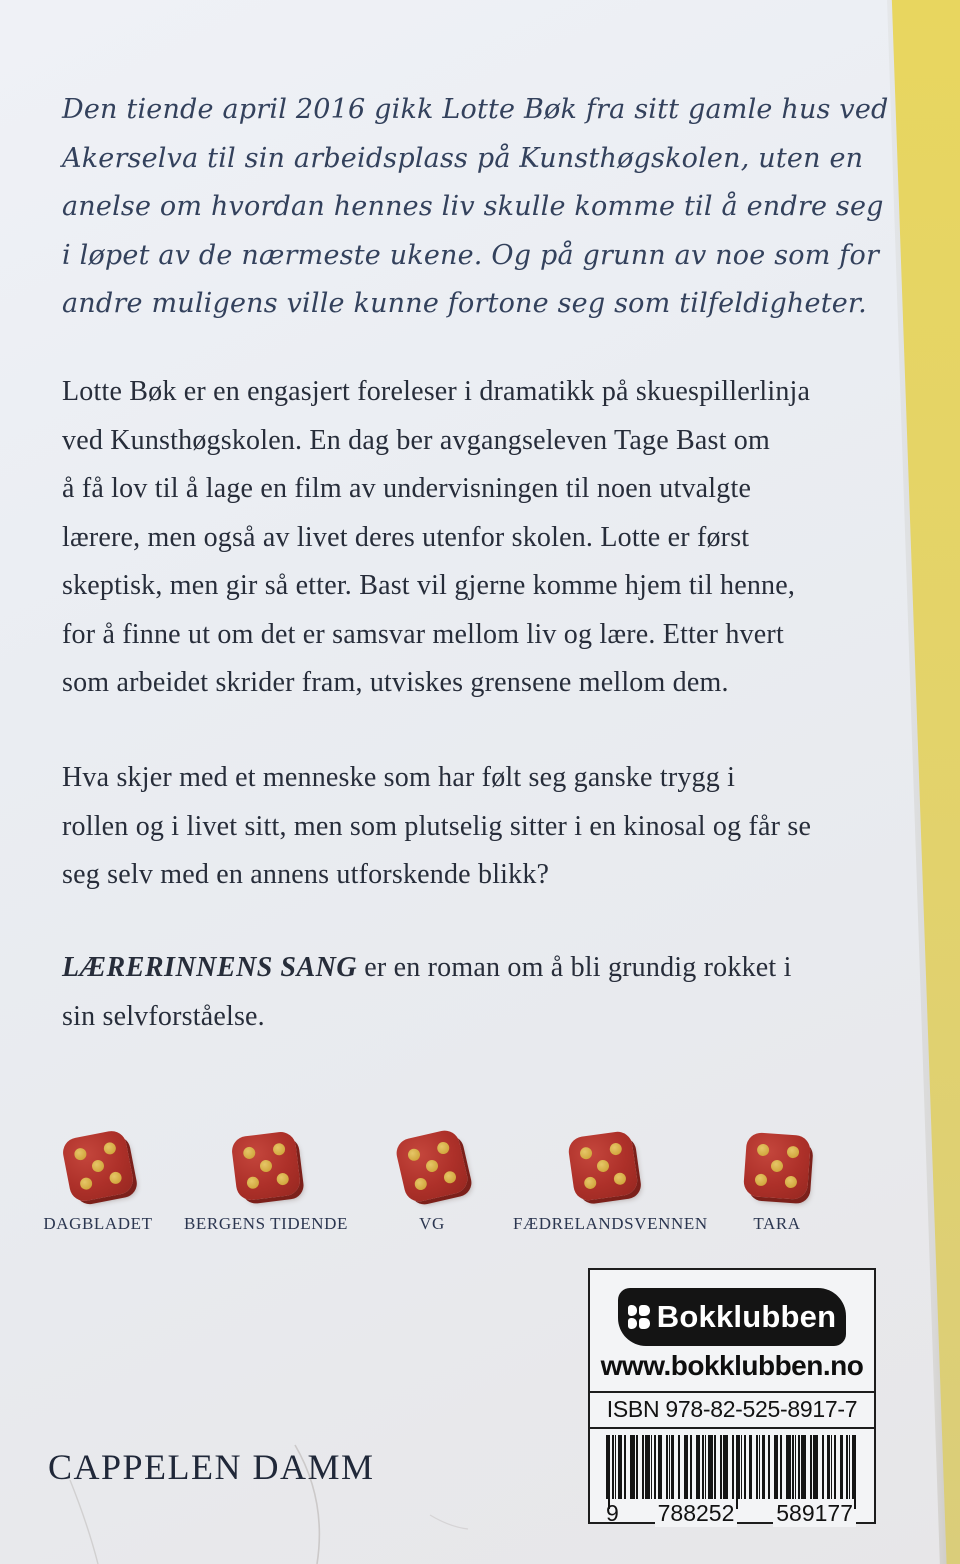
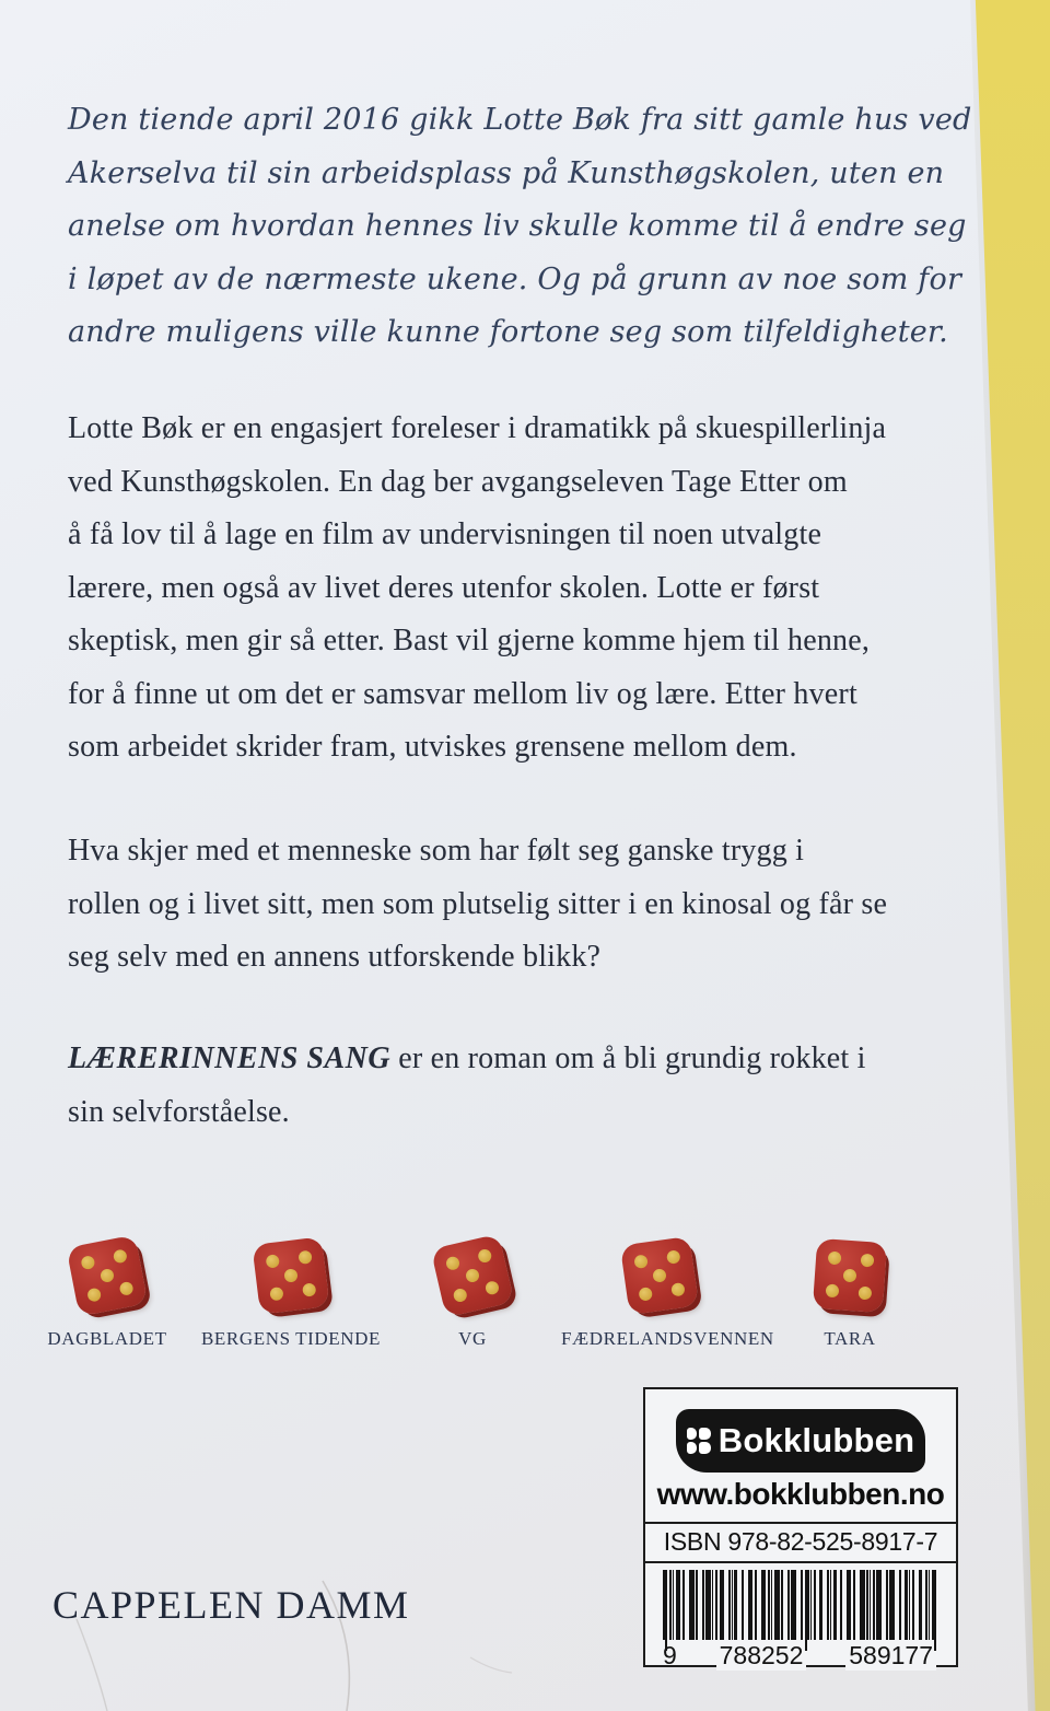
  Den tiende april 2016 gikk Lotte Bøk fra sitt gamle hus v
  Akerselva til sin arbeidsplass på Kunsthøgskolen, uten e
  anelse om hvordan hennes liv skulle komme til å endre s
  i løpet av de nærmeste ukene. Og på grunn av noe som f
  andre muligens ville kunne fortone seg som tilfeldighete
  Lotte Bøk er en engasjert foreleser i dramatikk på skuespillerlinja
- ved Kunsthøgskolen. En dag ber avgangseleven Tage Bast om
+ ved Kunsthøgskolen. En dag ber avgangseleven Tage Etter om
  å få lov til å lage en film av undervisningen til noen utvalgte
  lærere, men også av livet deres utenfor skolen. Lotte er først
  skeptisk, men gir så etter. Bast vil gjerne komme hjem til henne,
  for å finne ut om det er samsvar mellom liv og lære. Etter hvert
  som arbeidet skrider fram, utviskes grensene mellom dem.
  Hva skjer med et menneske som har følt seg ganske trygg i
  rollen og i livet sitt, men som plutselig sitter i en kinosal og får se
  seg selv med en annens utforskende blikk?
  LÆRERINNENS SANG er en roman om å bli grundig rokket i
  sin selvforståelse.
  DAGBLADET
  BERGENS TIDENDE
  VG
  FÆDRELANDSVENNE
  TARA
  Bokklubben
  www.bokklubben.no
  ISBN 978-82-525-8917-7
  9
  788252
  589177
  CAPPELEN DAMM
